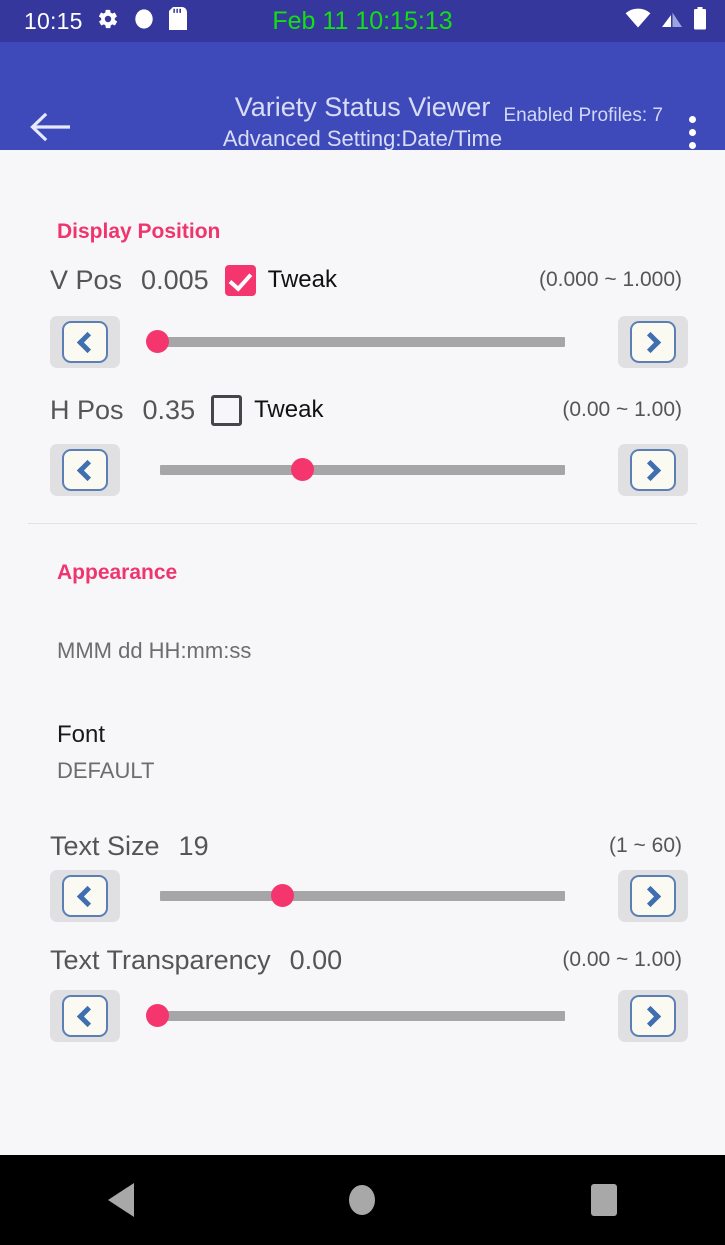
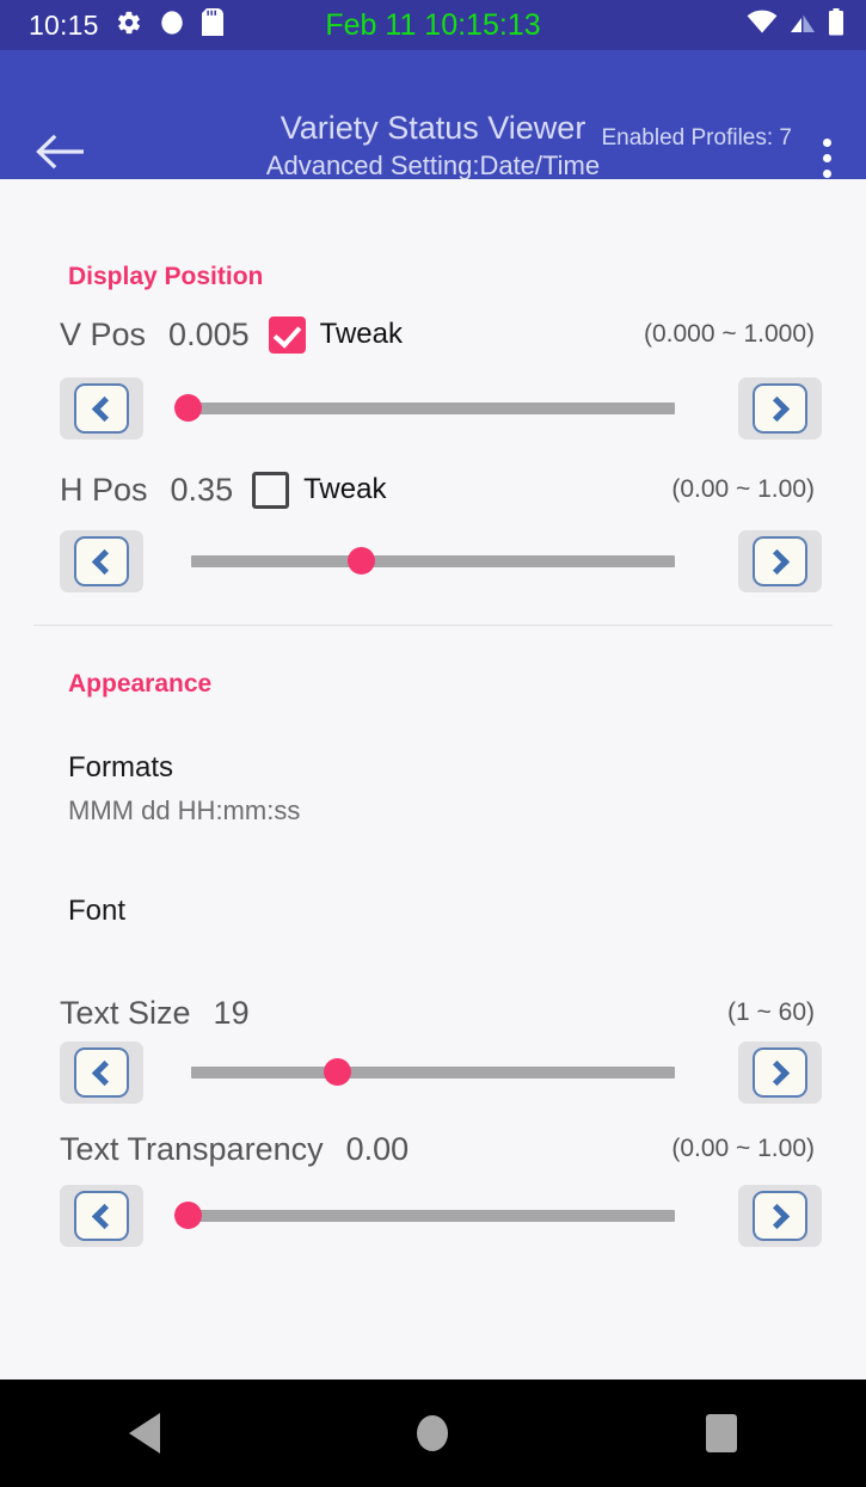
  10:15
  Feb 11 10:15:13
  Variety Status Viewer
  Advanced Setting:Date/Time
  Enabled Profiles: 7
  Display Position
  V Pos
  0.005
  Tweak
  (0.000 ~ 1.000)
  H Pos
  0.35
  Tweak
  (0.00 ~ 1.00)
  Appearance
+ Formats
  MMM dd HH:mm:ss
  Font
- DEFAULT
  Text Size
  19
  (1 ~ 60)
  Text Transparency
  0.00
  (0.00 ~ 1.00)
